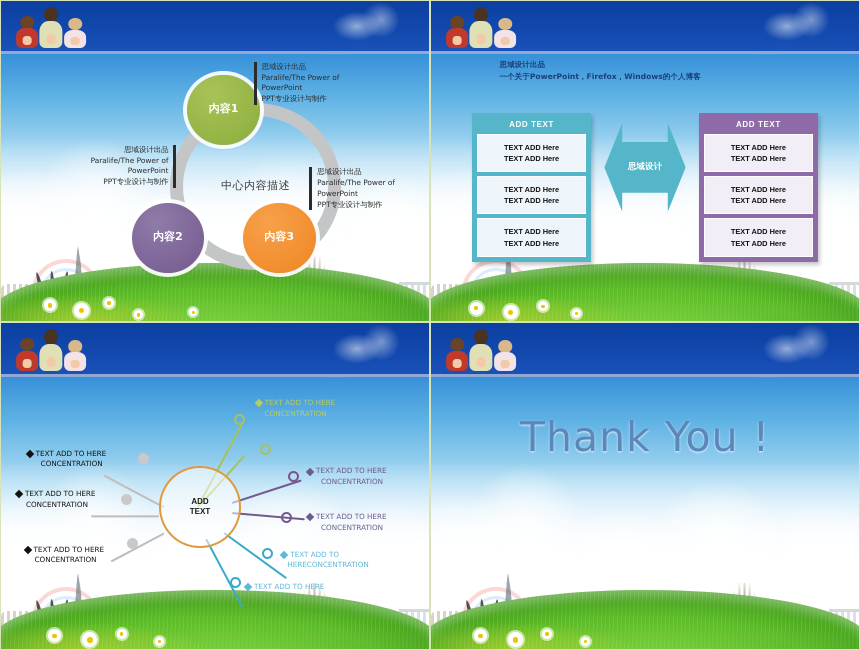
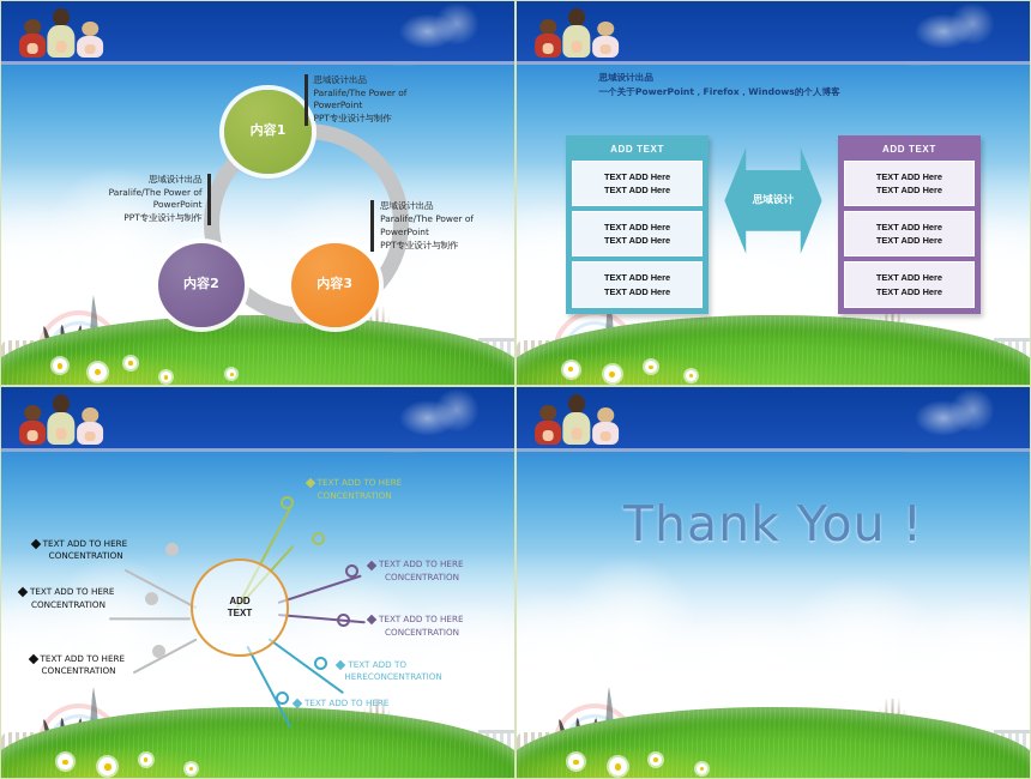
- 中心内容描述
  内容1
  内容2
  内容3
  思域设计出品
  Paralife/The Power of
  PowerPoint
  PPT专业设计与制作
  思域设计出品
  Paralife/The Power of
  PowerPoint
  PPT专业设计与制作
  思域设计出品
  Paralife/The Power of
  PowerPoint
  PPT专业设计与制作
  思域设计出品
  一个关于PowerPoint，Firefox，Windows的个人博客
  ADD TEXT
  TEXT ADD Here
  TEXT ADD Here
  TEXT ADD Here
  TEXT ADD Here
  TEXT ADD Here
  TEXT ADD Here
  思域设计
  ADD TEXT
  TEXT ADD Here
  TEXT ADD Here
  TEXT ADD Here
  TEXT ADD Here
  TEXT ADD Here
  TEXT ADD Here
  ADD
  TEXT
  TEXT ADD TO HERE
  CONCENTRATION
  TEXT ADD TO HERE
  CONCENTRATION
  TEXT ADD TO HERE
  CONCENTRATION
  TEXT ADD TO
  HERECONCENTRATION
  TEXT ADD TO HERE
  TEXT ADD TO HERE
  CONCENTRATION
  TEXT ADD TO HERE
  CONCENTRATION
  TEXT ADD TO HERE
  CONCENTRATION
  Thank You !
